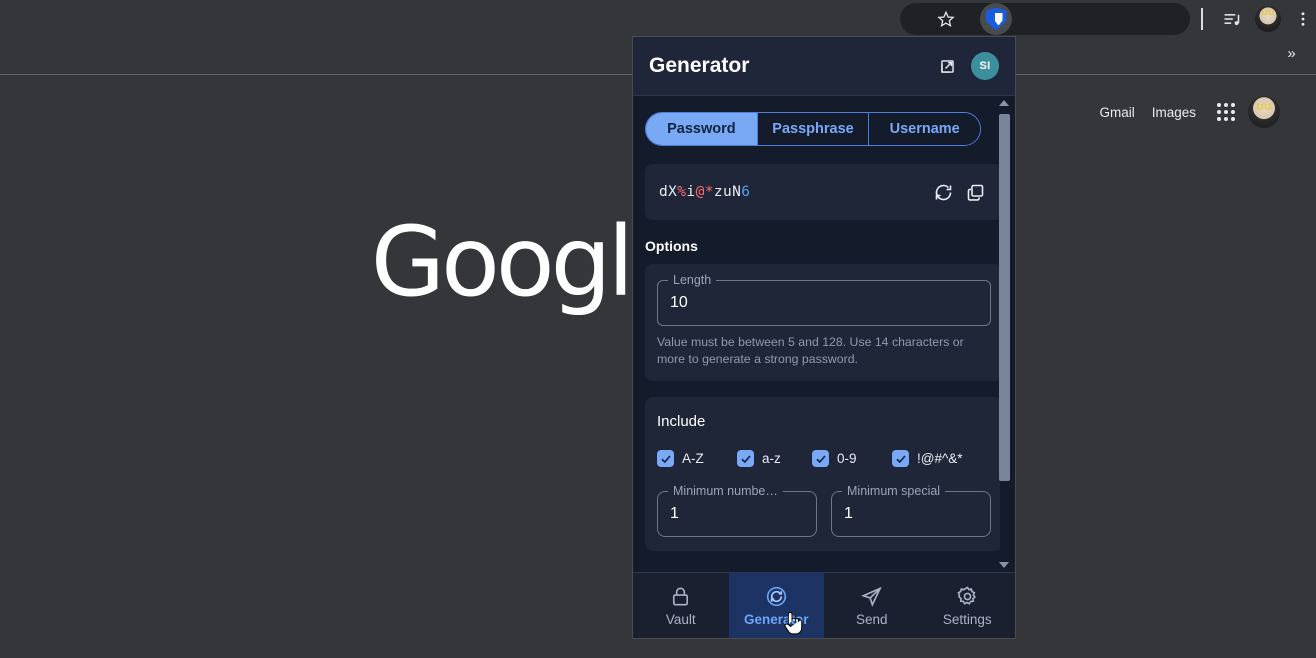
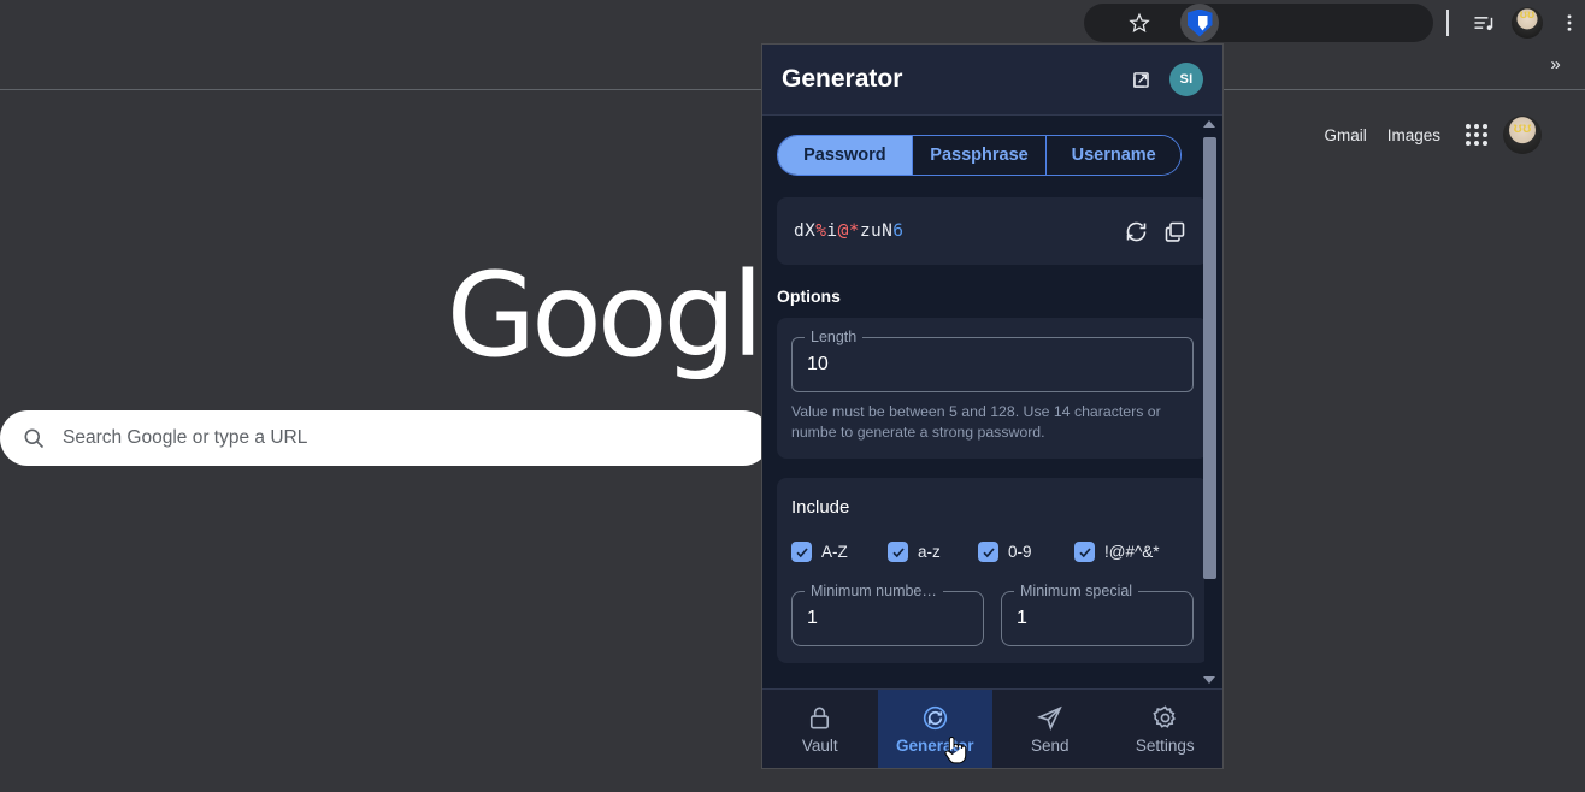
  ʊʊ
  »
  Gmail
  Images
  Googl
+ Search Google or type a URL
  Generator
  SI
  Password
  Passphrase
  Username
  dX%i@*zuN6
  Options
  Length
  10
- Value must be between 5 and 128. Use 14 characters or more to generate a strong password.
+ Value must be between 5 and 128. Use 14 characters or numbe to generate a strong password.
  Include
  A-Z
  a-z
  0-9
  !@#^&*
  Minimum numbe…
  1
  Minimum special
  1
  Vault
  Generaor
  Send
  Settings
